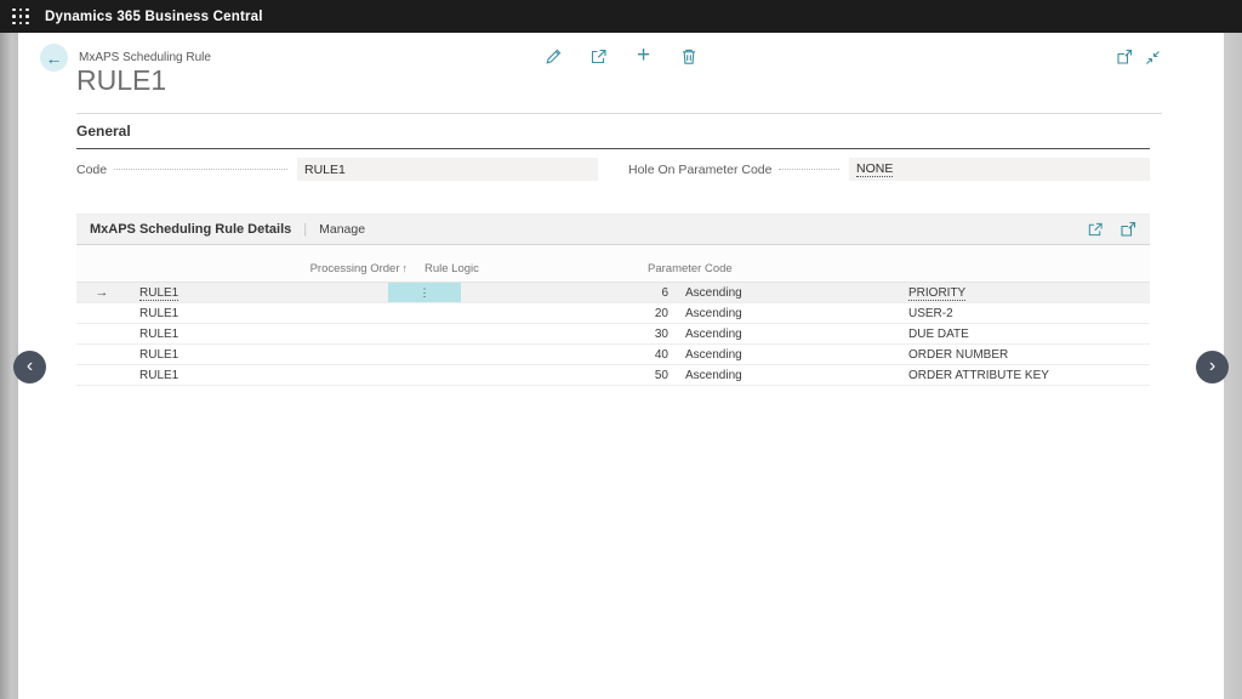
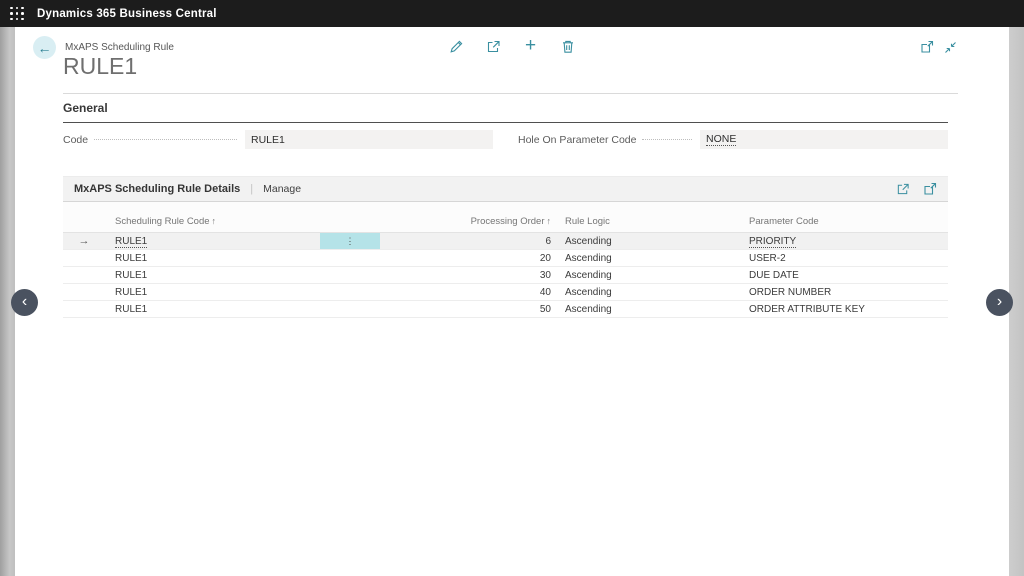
  Dynamics 365 Business Central
  ←
  MxAPS Scheduling Rule
  +
  RULE1
  General
  Code
  RULE1
  Hole On Parameter Code
  NONE
  MxAPS Scheduling Rule Details
  |
  Manage
+ Scheduling Rule Code ↑
  Processing Order ↑
  Rule Logic
  Parameter Code
  →
  RULE1
  ⋮
  6
  Ascending
  PRIORITY
  RULE1
  20
  Ascending
  USER-2
  RULE1
  30
  Ascending
  DUE DATE
  RULE1
  40
  Ascending
  ORDER NUMBER
  RULE1
  50
  Ascending
  ORDER ATTRIBUTE KEY
  ‹
  ›
